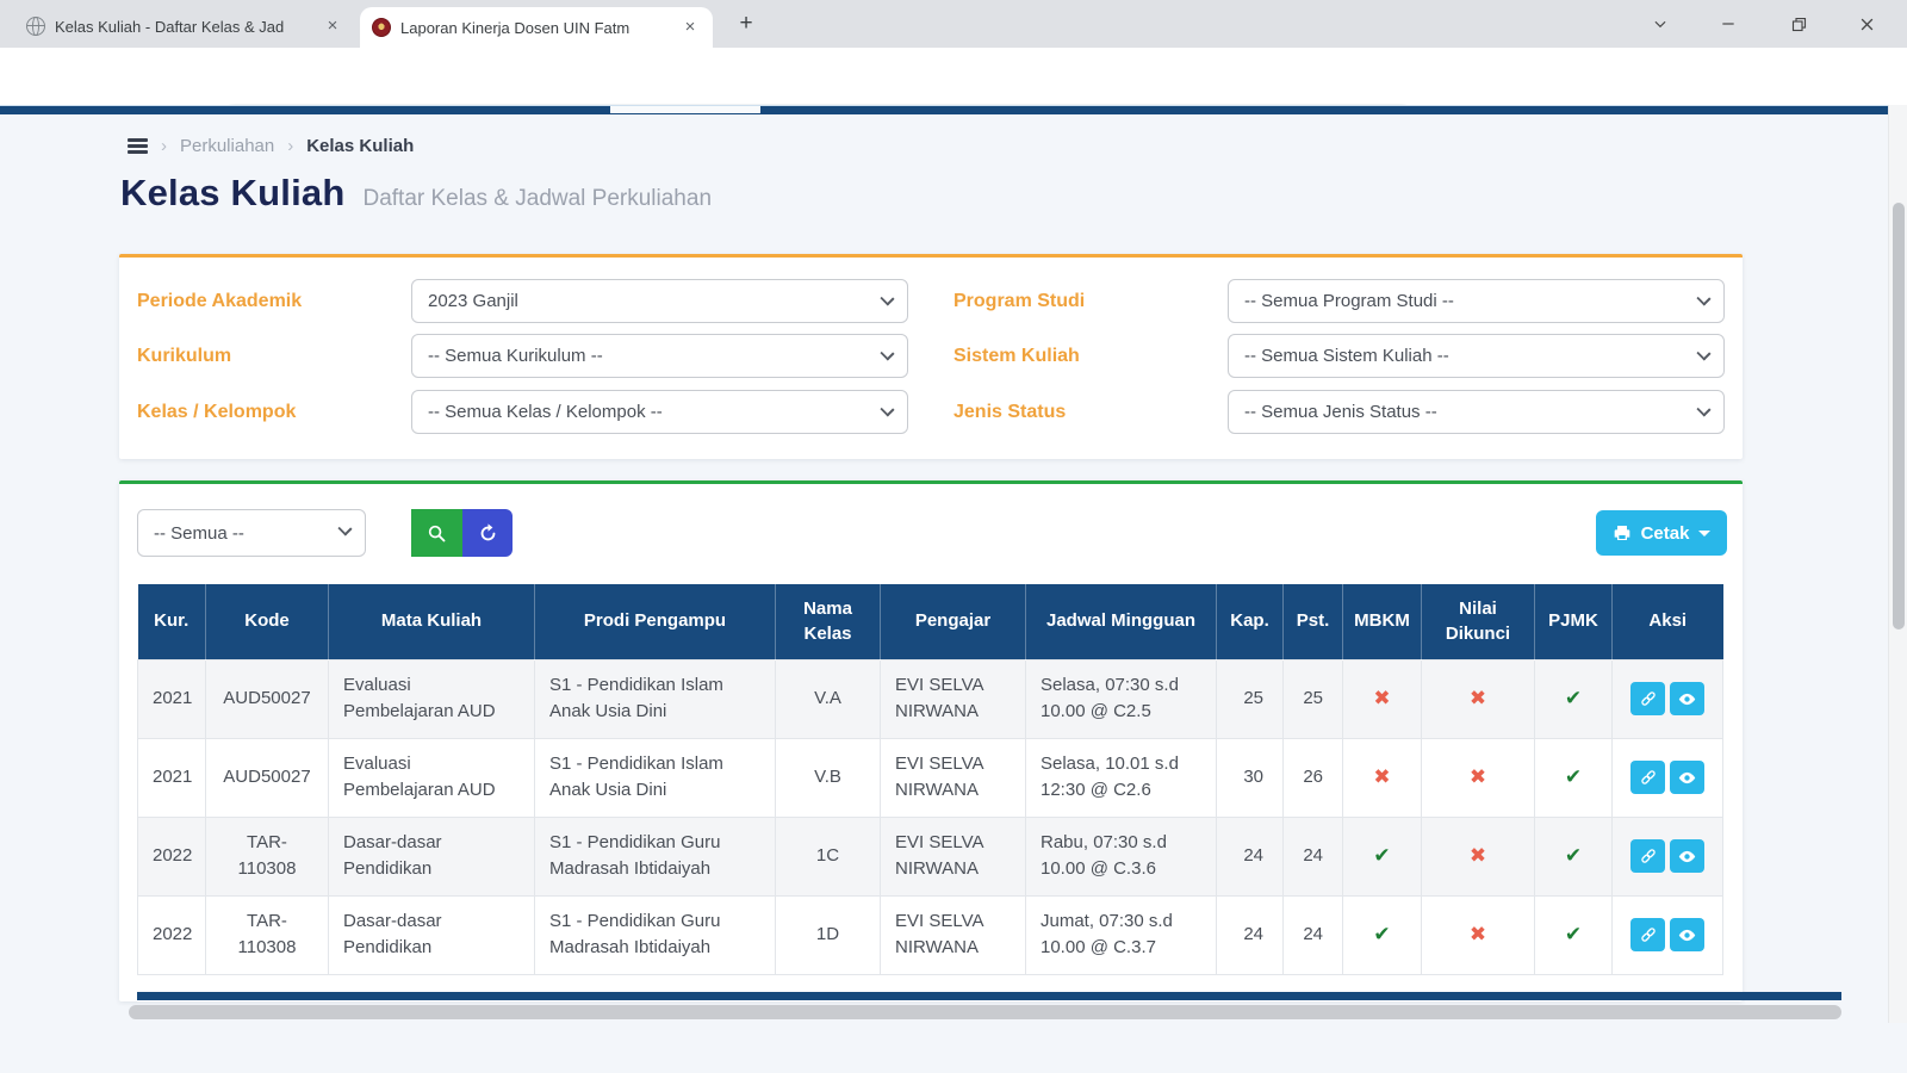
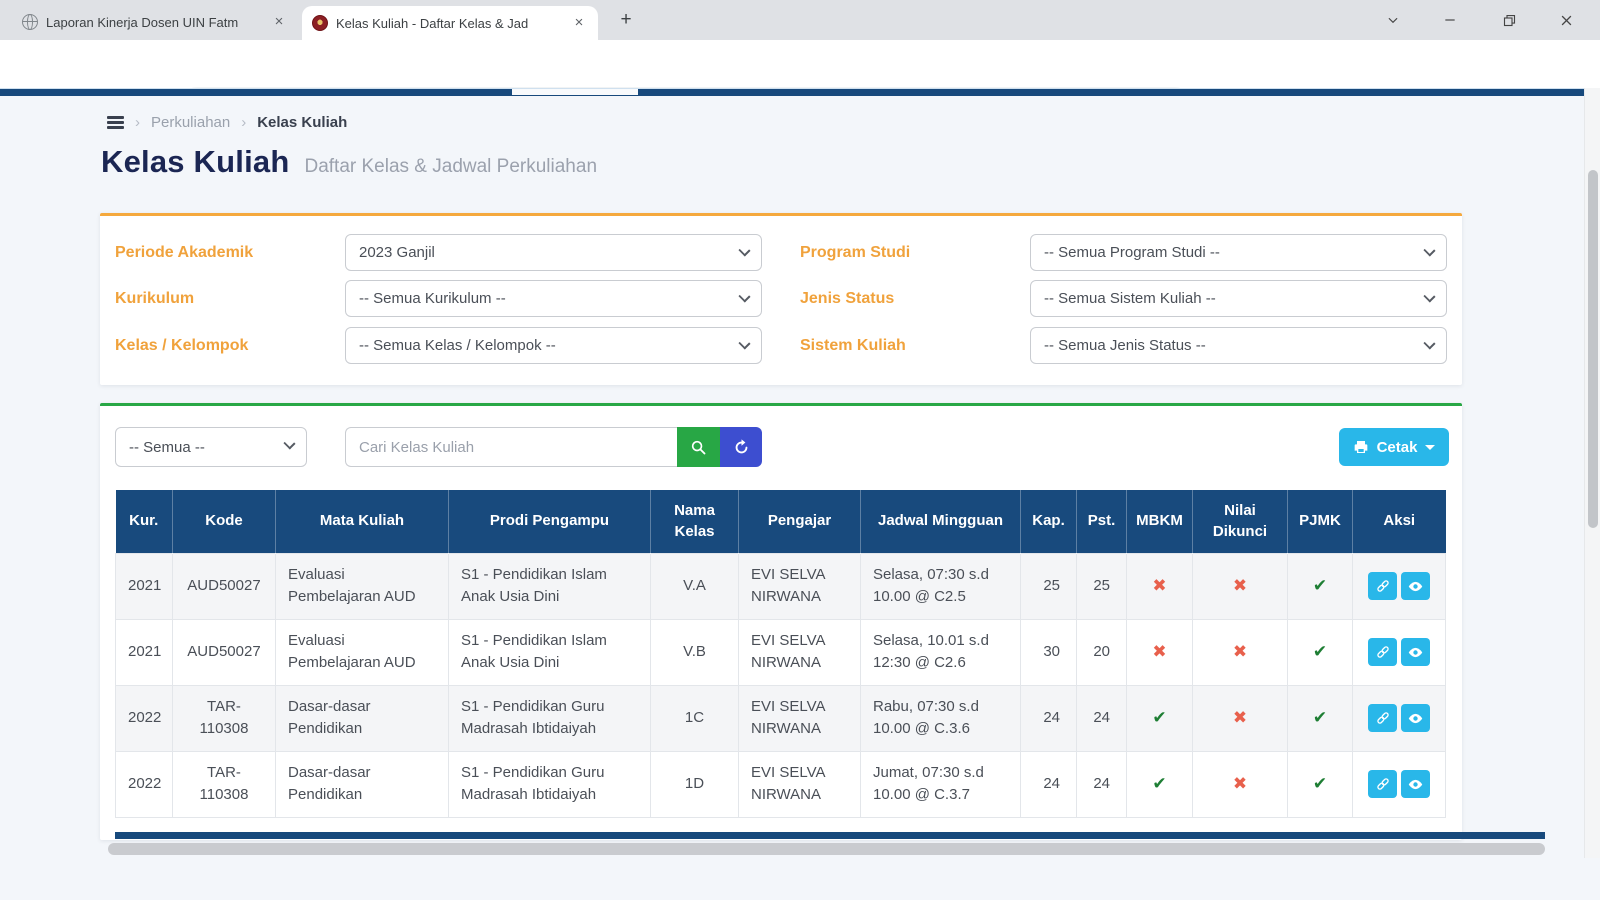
- Kelas Kuliah - Daftar Kelas & Jad
+ Laporan Kinerja Dosen UIN Fatm
  ×
- Laporan Kinerja Dosen UIN Fatm
+ Kelas Kuliah - Daftar Kelas & Jad
  ×
  +
  ›
  Perkuliahan
  ›
  Kelas Kuliah
  Kelas Kuliah
  Daftar Kelas & Jadwal Perkuliahan
  Periode Akademik
  2023 Ganjil
  Kurikulum
  -- Semua Kurikulum --
  Kelas / Kelompok
  -- Semua Kelas / Kelompok --
  Program Studi
  -- Semua Program Studi --
- Sistem Kuliah
+ Jenis Status
  -- Semua Sistem Kuliah --
- Jenis Status
+ Sistem Kuliah
  -- Semua Jenis Status --
  -- Semua --
+ Cari Kelas Kuliah
  Cetak
  Kur.	Kode	Mata Kuliah	Prodi Pengampu	Nama Kelas	Pengajar	Jadwal Mingguan	Kap.	Pst.	MBKM	Nilai Dikunci	PJMK	Aksi
  2021	AUD50027	Evaluasi Pembelajaran AUD	S1 - Pendidikan Islam Anak Usia Dini	V.A	EVI SELVA NIRWANA	Selasa, 07:30 s.d 10.00 @ C2.5	25	25	✖	✖	✔
- 2021	AUD50027	Evaluasi Pembelajaran AUD	S1 - Pendidikan Islam Anak Usia Dini	V.B	EVI SELVA NIRWANA	Selasa, 10.01 s.d 12:30 @ C2.6	30	26	✖	✖	✔
+ 2021	AUD50027	Evaluasi Pembelajaran AUD	S1 - Pendidikan Islam Anak Usia Dini	V.B	EVI SELVA NIRWANA	Selasa, 10.01 s.d 12:30 @ C2.6	30	20	✖	✖	✔
  2022	TAR-110308	Dasar-dasar Pendidikan	S1 - Pendidikan Guru Madrasah Ibtidaiyah	1C	EVI SELVA NIRWANA	Rabu, 07:30 s.d 10.00 @ C.3.6	24	24	✔	✖	✔
  2022	TAR-110308	Dasar-dasar Pendidikan	S1 - Pendidikan Guru Madrasah Ibtidaiyah	1D	EVI SELVA NIRWANA	Jumat, 07:30 s.d 10.00 @ C.3.7	24	24	✔	✖	✔
